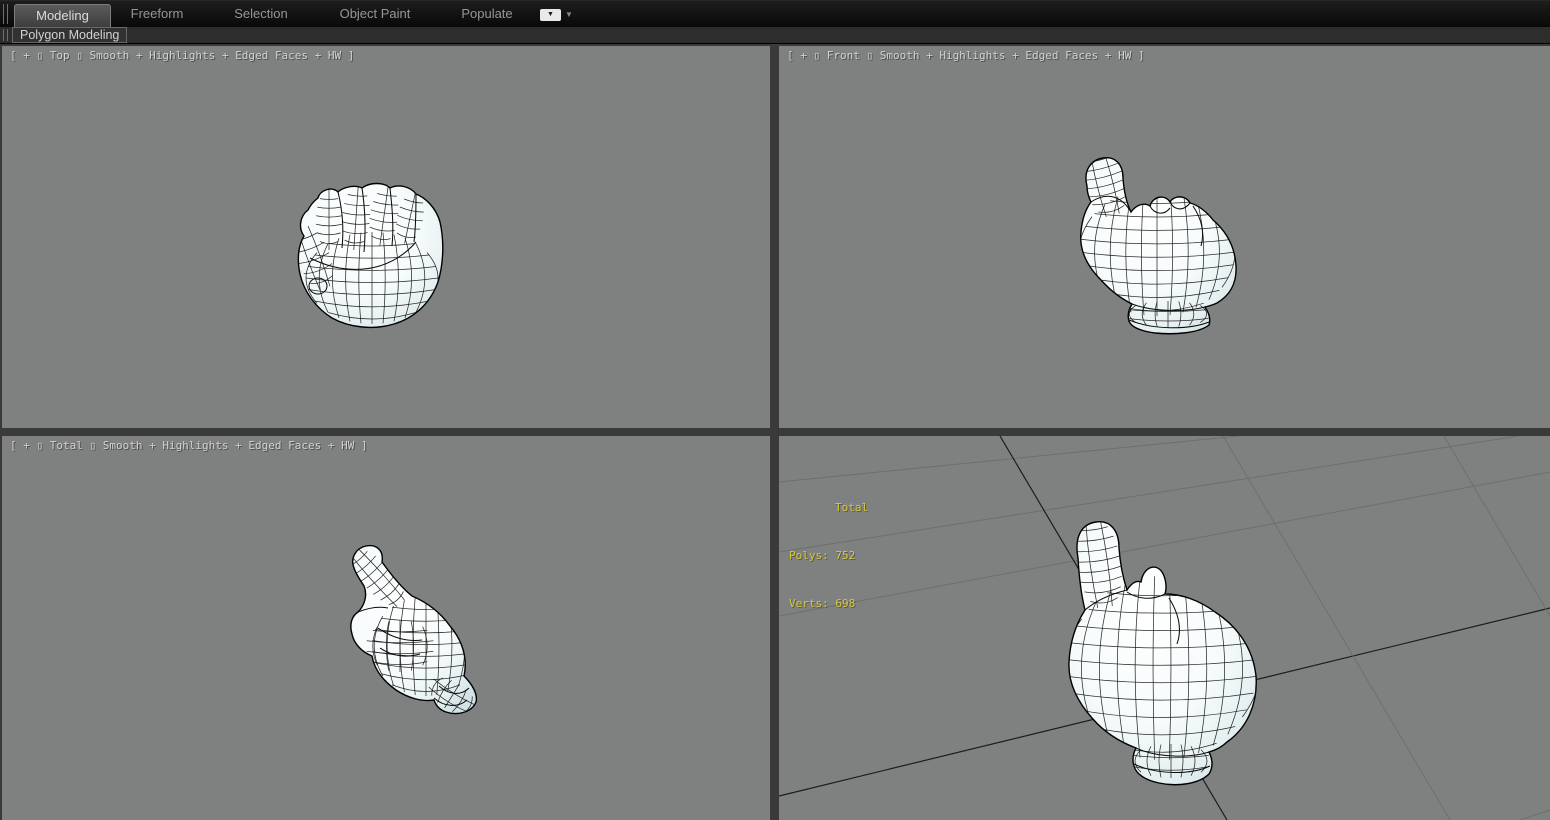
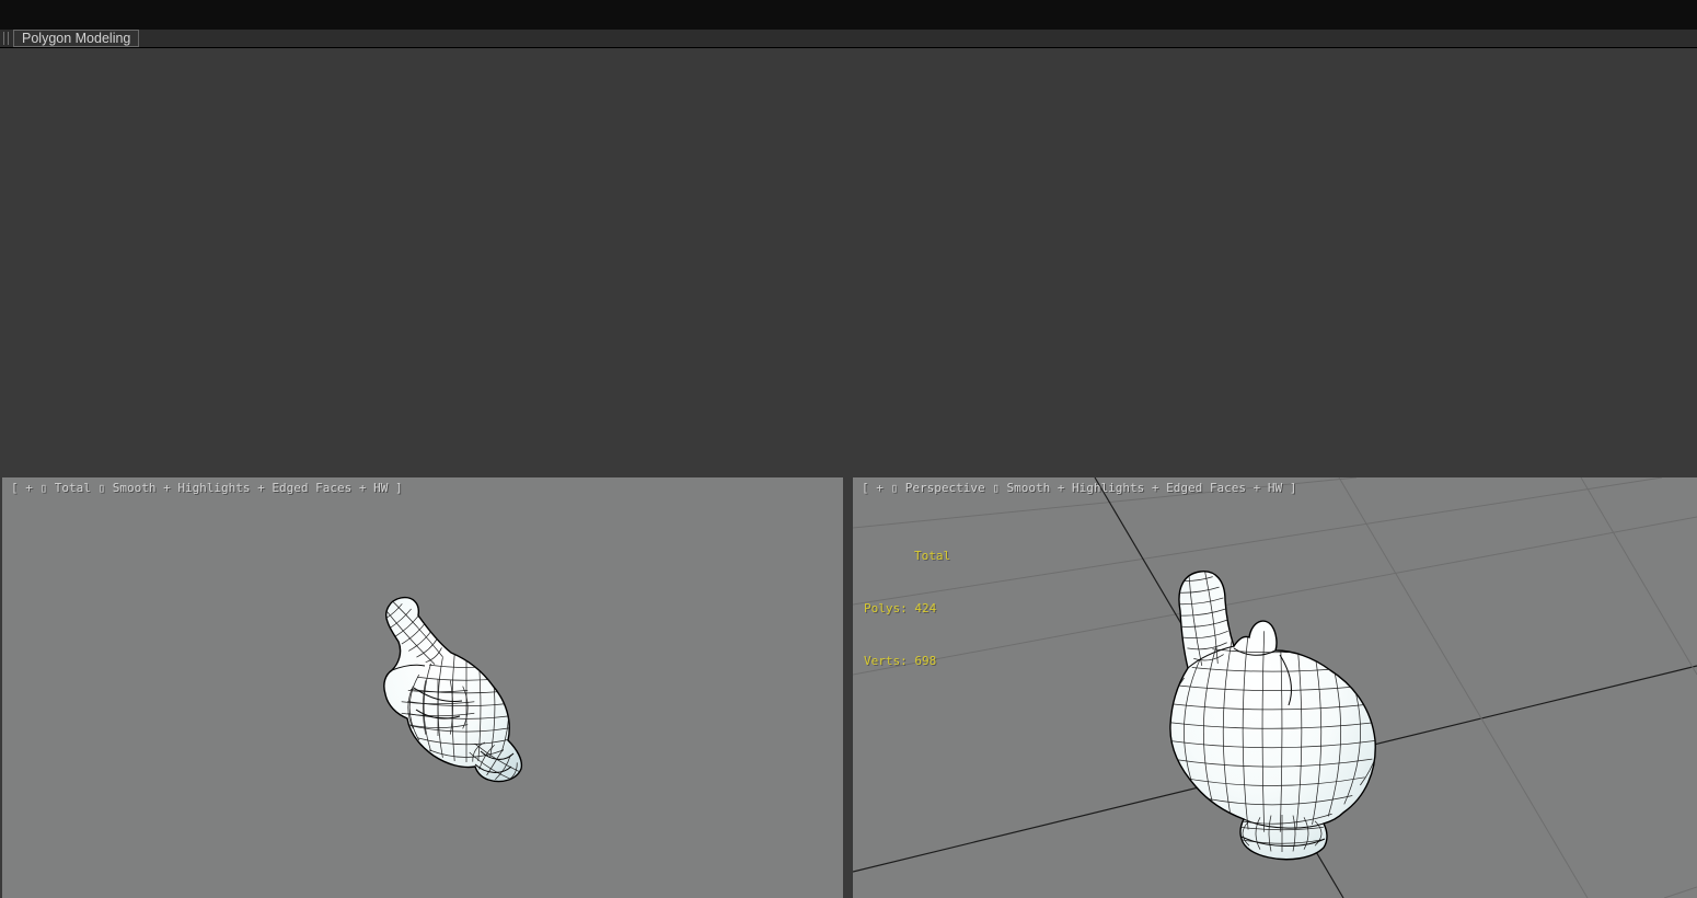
- Modeling
- Freeform
- Selection
- Object Paint
- Populate
- ▼
  Polygon Modeling
- [ + ▯ Top ▯ Smooth + Highlights + Edged Faces + HW ]
- [ + ▯ Front ▯ Smooth + Highlights + Edged Faces + HW ]
  [ + ▯ Total ▯ Smooth + Highlights + Edged Faces + HW ]
+ [ + ▯ Perspective ▯ Smooth + Highlights + Edged Faces + HW ]
  Total
- Polys: 752
+ Polys: 424
  Verts: 698
